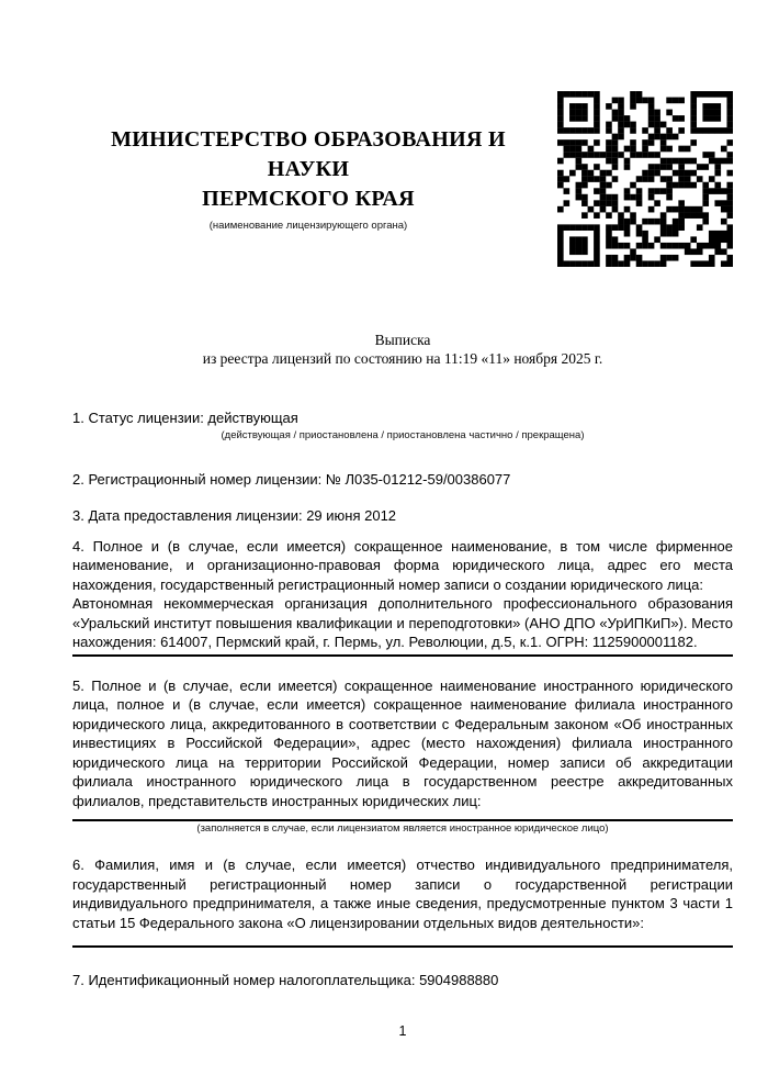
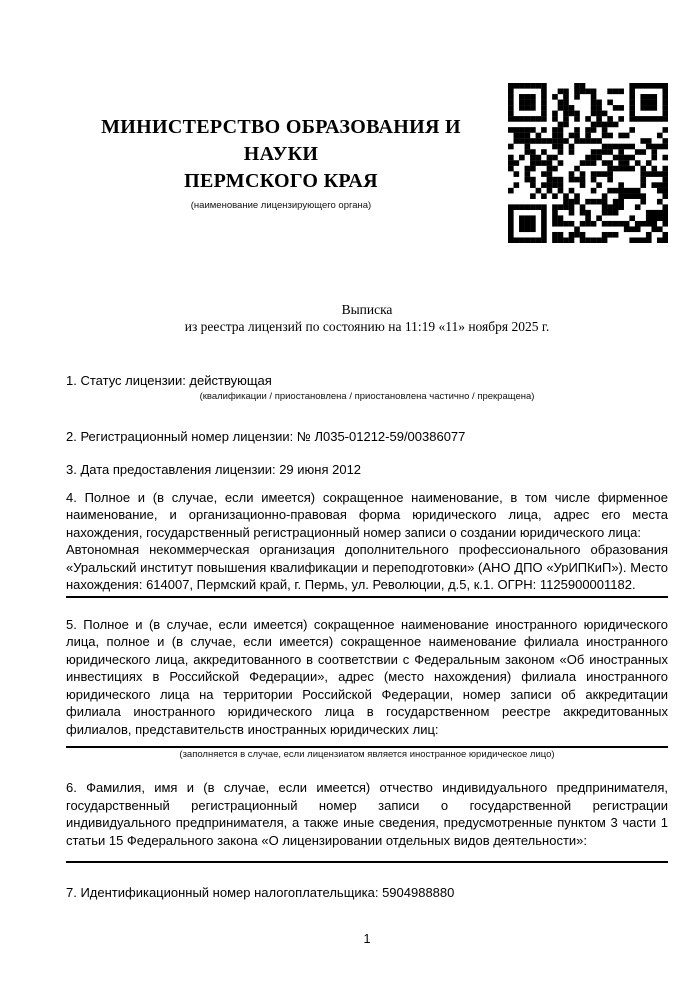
  МИНИСТЕРСТВО ОБРАЗОВАНИЯ И НАУКИ
  ПЕРМСКОГО КРАЯ
  (наименование лицензирующего органа)
  Выписка
  из реестра лицензий по состоянию на 11:19 «11» ноября 2025 г.
  1. Статус лицензии: действующая
- (действующая / приостановлена / приостановлена частично / прекращена)
+ (квалификации / приостановлена / приостановлена частично / прекращена)
  2. Регистрационный номер лицензии: № Л035-01212-59/00386077
  3. Дата предоставления лицензии: 29 июня 2012
  4. Полное и (в случае, если имеется) сокращенное наименование, в том числе фирменное наименование, и организационно-правовая форма юридического лица, адрес его места нахождения, государственный регистрационный номер записи о создании юридического лица:
  Автономная некоммерческая организация дополнительного профессионального образования «Уральский институт повышения квалификации и переподготовки» (АНО ДПО «УрИПКиП»). Место нахождения: 614007, Пермский край, г. Пермь, ул. Революции, д.5, к.1. ОГРН: 1125900001182.
  5. Полное и (в случае, если имеется) сокращенное наименование иностранного юридического лица, полное и (в случае, если имеется) сокращенное наименование филиала иностранного юридического лица, аккредитованного в соответствии с Федеральным законом «Об иностранных инвестициях в Российской Федерации», адрес (место нахождения) филиала иностранного юридического лица на территории Российской Федерации, номер записи об аккредитации филиала иностранного юридического лица в государственном реестре аккредитованных филиалов, представительств иностранных юридических лиц:
  (заполняется в случае, если лицензиатом является иностранное юридическое лицо)
  6. Фамилия, имя и (в случае, если имеется) отчество индивидуального предпринимателя, государственный регистрационный номер записи о государственной регистрации индивидуального предпринимателя, а также иные сведения, предусмотренные пунктом 3 части 1 статьи 15 Федерального закона «О лицензировании отдельных видов деятельности»:
  7. Идентификационный номер налогоплательщика: 5904988880
  1
